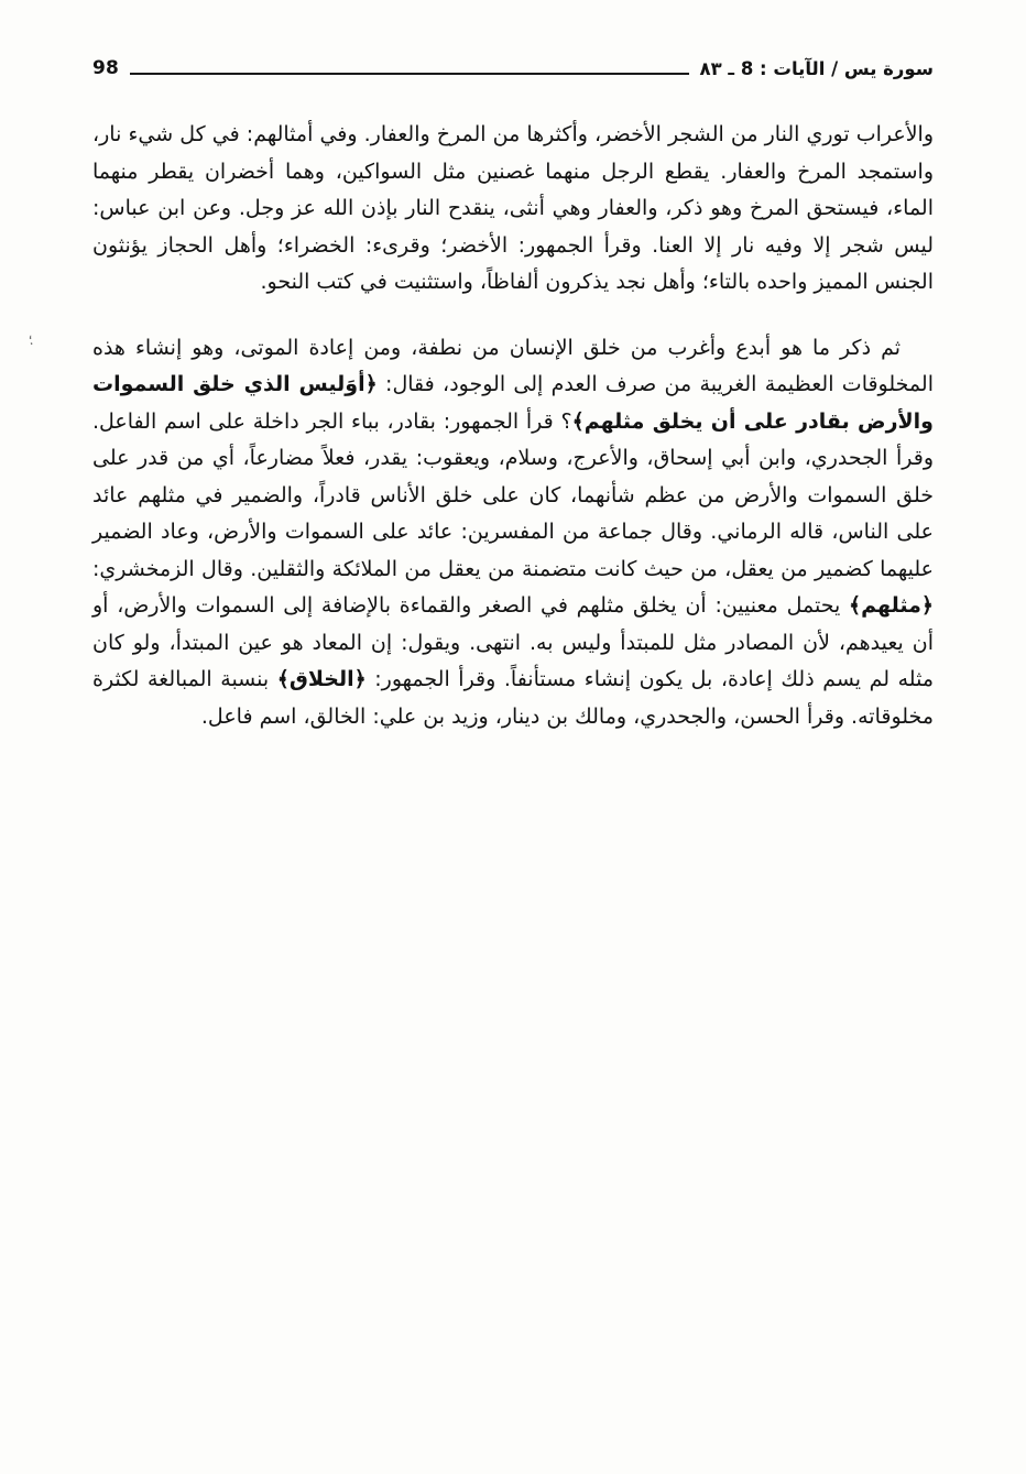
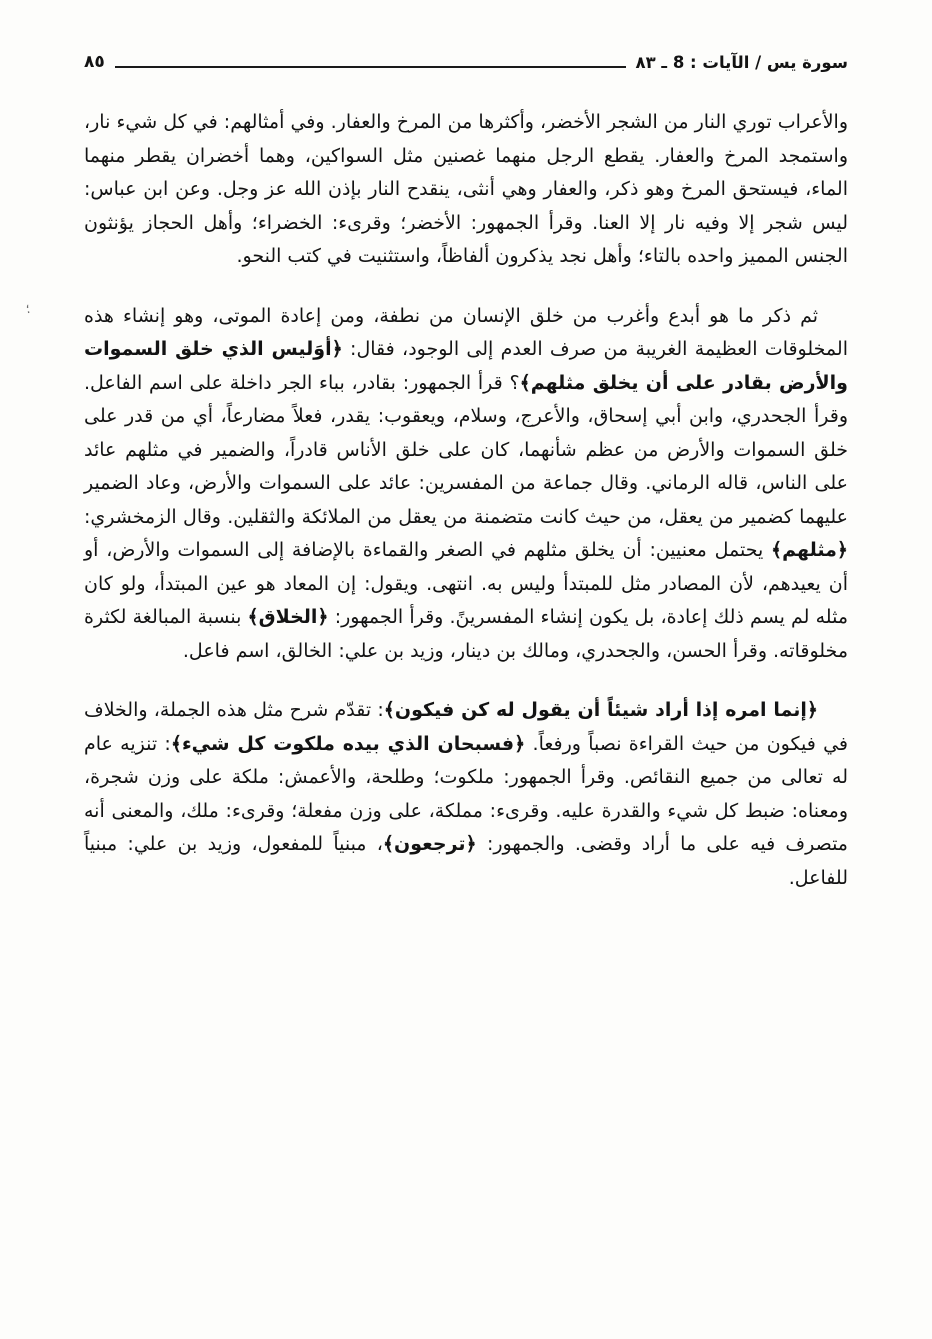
  سورة يس / الآيات : 8 ـ ٨٣
- 98
+ ٨٥
  والأعراب توري النار من الشجر الأخضر، وأكثرها من المرخ والعفار. وفي أمثالهم: في كل شيء نار، واستمجد المرخ والعفار. يقطع الرجل منهما غصنين مثل السواكين، وهما أخضران يقطر منهما الماء، فيستحق المرخ وهو ذكر، والعفار وهي أنثى، ينقدح النار بإذن الله عز وجل. وعن ابن عباس: ليس شجر إلا وفيه نار إلا العنا. وقرأ الجمهور: الأخضر؛ وقرىء: الخضراء؛ وأهل الحجاز يؤنثون الجنس المميز واحده بالتاء؛ وأهل نجد يذكرون ألفاظاً، واستثنيت في كتب النحو.
- ثم ذكر ما هو أبدع وأغرب من خلق الإنسان من نطفة، ومن إعادة الموتى، وهو إنشاء هذه المخلوقات العظيمة الغريبة من صرف العدم إلى الوجود، فقال: ﴿أوَليس الذي خلق السموات والأرض بقادر على أن يخلق مثلهم﴾؟ قرأ الجمهور: بقادر، بباء الجر داخلة على اسم الفاعل. وقرأ الجحدري، وابن أبي إسحاق، والأعرج، وسلام، ويعقوب: يقدر، فعلاً مضارعاً، أي من قدر على خلق السموات والأرض من عظم شأنهما، كان على خلق الأناس قادراً، والضمير في مثلهم عائد على الناس، قاله الرماني. وقال جماعة من المفسرين: عائد على السموات والأرض، وعاد الضمير عليهما كضمير من يعقل، من حيث كانت متضمنة من يعقل من الملائكة والثقلين. وقال الزمخشري: ﴿مثلهم﴾ يحتمل معنيين: أن يخلق مثلهم في الصغر والقماءة بالإضافة إلى السموات والأرض، أو أن يعيدهم، لأن المصادر مثل للمبتدأ وليس به. انتهى. ويقول: إن المعاد هو عين المبتدأ، ولو كان مثله لم يسم ذلك إعادة، بل يكون إنشاء مستأنفاً. وقرأ الجمهور: ﴿الخلاق﴾ بنسبة المبالغة لكثرة مخلوقاته. وقرأ الحسن، والجحدري، ومالك بن دينار، وزيد بن علي: الخالق، اسم فاعل.
+ ثم ذكر ما هو أبدع وأغرب من خلق الإنسان من نطفة، ومن إعادة الموتى، وهو إنشاء هذه المخلوقات العظيمة الغريبة من صرف العدم إلى الوجود، فقال: ﴿أوَليس الذي خلق السموات والأرض بقادر على أن يخلق مثلهم﴾؟ قرأ الجمهور: بقادر، بباء الجر داخلة على اسم الفاعل. وقرأ الجحدري، وابن أبي إسحاق، والأعرج، وسلام، ويعقوب: يقدر، فعلاً مضارعاً، أي من قدر على خلق السموات والأرض من عظم شأنهما، كان على خلق الأناس قادراً، والضمير في مثلهم عائد على الناس، قاله الرماني. وقال جماعة من المفسرين: عائد على السموات والأرض، وعاد الضمير عليهما كضمير من يعقل، من حيث كانت متضمنة من يعقل من الملائكة والثقلين. وقال الزمخشري: ﴿مثلهم﴾ يحتمل معنيين: أن يخلق مثلهم في الصغر والقماءة بالإضافة إلى السموات والأرض، أو أن يعيدهم، لأن المصادر مثل للمبتدأ وليس به. انتهى. ويقول: إن المعاد هو عين المبتدأ، ولو كان مثله لم يسم ذلك إعادة، بل يكون إنشاء المفسرينً. وقرأ الجمهور: ﴿الخلاق﴾ بنسبة المبالغة لكثرة مخلوقاته. وقرأ الحسن، والجحدري، ومالك بن دينار، وزيد بن علي: الخالق، اسم فاعل.
+ ﴿إنما امره إذا أراد شيئاً أن يقول له كن فيكون﴾: تقدّم شرح مثل هذه الجملة، والخلاف في فيكون من حيث القراءة نصباً ورفعاً. ﴿فسبحان الذي بيده ملكوت كل شيء﴾: تنزيه عام له تعالى من جميع النقائص. وقرأ الجمهور: ملكوت؛ وطلحة، والأعمش: ملكة على وزن شجرة، ومعناه: ضبط كل شيء والقدرة عليه. وقرىء: مملكة، على وزن مفعلة؛ وقرىء: ملك، والمعنى أنه متصرف فيه على ما أراد وقضى. والجمهور: ﴿ترجعون﴾، مبنياً للمفعول، وزيد بن علي: مبنياً للفاعل.
